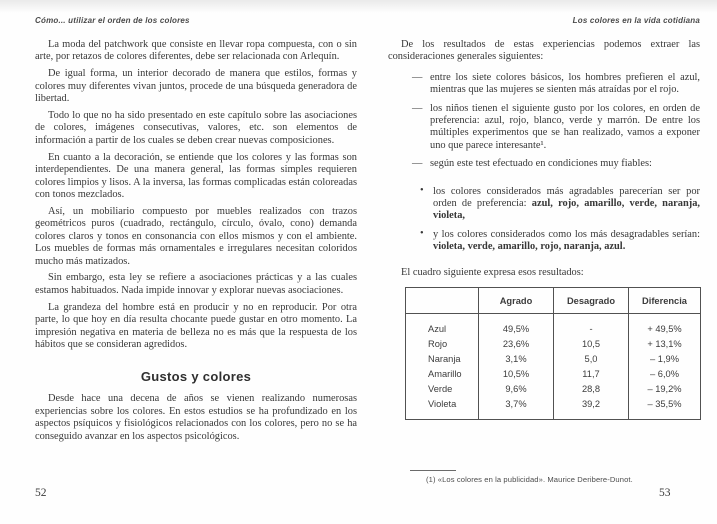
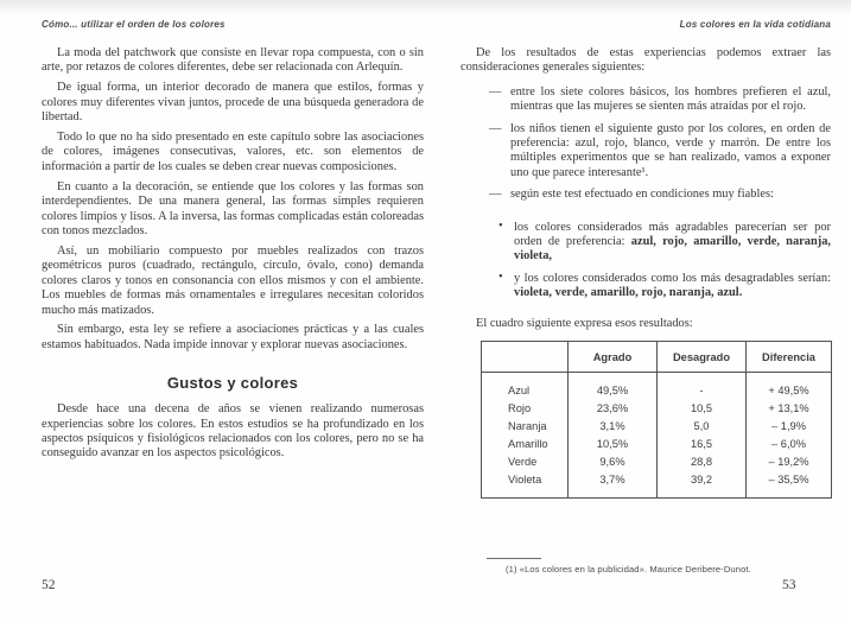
  Cómo... utilizar el orden de los colores
  La moda del patchwork que consiste en llevar ropa compuesta, con o sin arte, por retazos de colores diferentes, debe ser relacionada con Arlequín.
  De igual forma, un interior decorado de manera que estilos, formas y colores muy diferentes vivan juntos, procede de una búsqueda generadora de libertad.
  Todo lo que no ha sido presentado en este capítulo sobre las asociaciones de colores, imágenes consecutivas, valores, etc. son elementos de información a partir de los cuales se deben crear nuevas composiciones.
  En cuanto a la decoración, se entiende que los colores y las formas son interdependientes. De una manera general, las formas simples requieren colores limpios y lisos. A la inversa, las formas complicadas están coloreadas con tonos mezclados.
  Así, un mobiliario compuesto por muebles realizados con trazos geométricos puros (cuadrado, rectángulo, círculo, óvalo, cono) demanda colores claros y tonos en consonancia con ellos mismos y con el ambiente. Los muebles de formas más ornamentales e irregulares necesitan coloridos mucho más matizados.
  Sin embargo, esta ley se refiere a asociaciones prácticas y a las cuales estamos habituados. Nada impide innovar y explorar nuevas asociaciones.
- La grandeza del hombre está en producir y no en reproducir. Por otra parte, lo que hoy en día resulta chocante puede gustar en otro momento. La impresión negativa en materia de belleza no es más que la respuesta de los hábitos que se consideran agredidos.
  Gustos y colores
  Desde hace una decena de años se vienen realizando numerosas experiencias sobre los colores. En estos estudios se ha profundizado en los aspectos psíquicos y fisiológicos relacionados con los colores, pero no se ha conseguido avanzar en los aspectos psicológicos.
  Los colores en la vida cotidiana
  De los resultados de estas experiencias podemos extraer las consideraciones generales siguientes:
  —
  entre los siete colores básicos, los hombres prefieren el azul, mientras que las mujeres se sienten más atraídas por el rojo.
  —
  los niños tienen el siguiente gusto por los colores, en orden de preferencia: azul, rojo, blanco, verde y marrón. De entre los múltiples experimentos que se han realizado, vamos a exponer uno que parece interesante¹.
  —
  según este test efectuado en condiciones muy fiables:
  •
  los colores considerados más agradables parecerían ser por orden de preferencia: azul, rojo, amarillo, verde, naranja, violeta,
  •
  y los colores considerados como los más desagradables serían: violeta, verde, amarillo, rojo, naranja, azul.
  El cuadro siguiente expresa esos resultados:
  	Agrado	Desagrado	Diferencia
  Azul	49,5%	-	+ 49,5%
  Rojo	23,6%	10,5	+ 13,1%
  Naranja	3,1%	5,0	– 1,9%
- Amarillo	10,5%	11,7	– 6,0%
+ Amarillo	10,5%	16,5	– 6,0%
  Verde	9,6%	28,8	– 19,2%
  Violeta	3,7%	39,2	– 35,5%
  (1) «Los colores en la publicidad». Maurice Deribere-Dunot.
  52
  53
